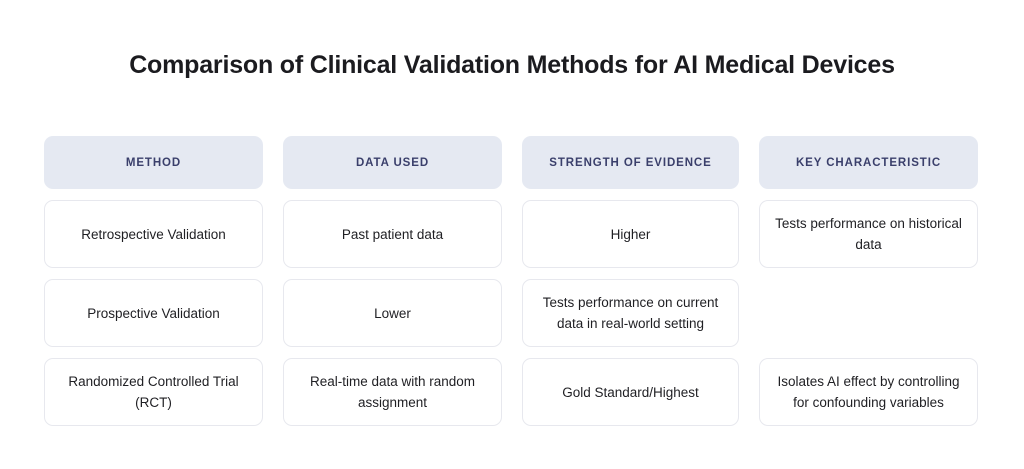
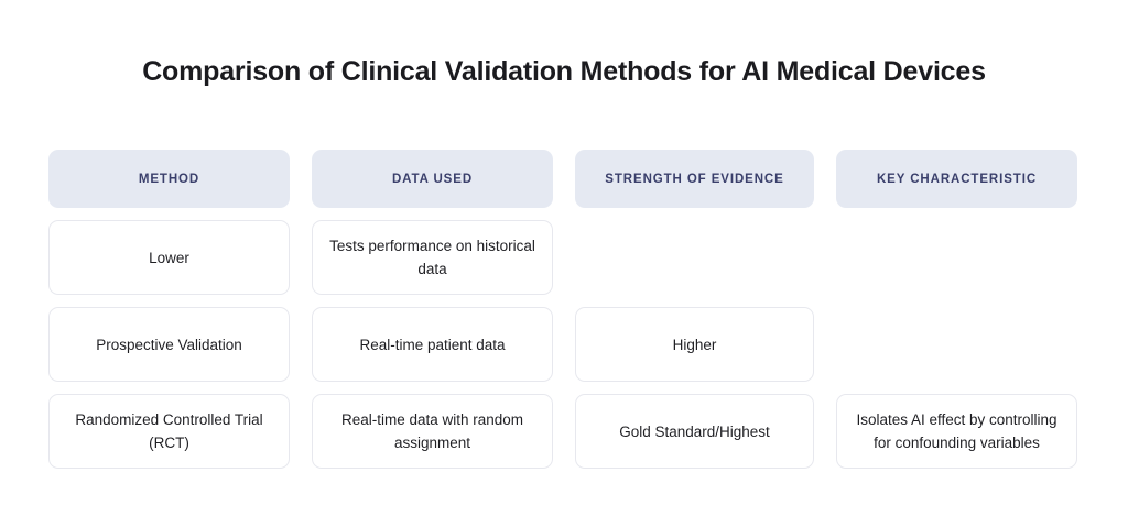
  Comparison of Clinical Validation Methods for AI Medical Devices
  METHOD
  DATA USED
  STRENGTH OF EVIDENCE
  KEY CHARACTERISTIC
- Retrospective Validation
- Past patient data
- Higher
+ Lower
  Tests performance on historical data
  Prospective Validation
+ Real-time patient data
- Lower
+ Higher
- Tests performance on current data in real-world setting
  Randomized Controlled Trial (RCT)
  Real-time data with random assignment
  Gold Standard/Highest
  Isolates AI effect by controlling for confounding variables
